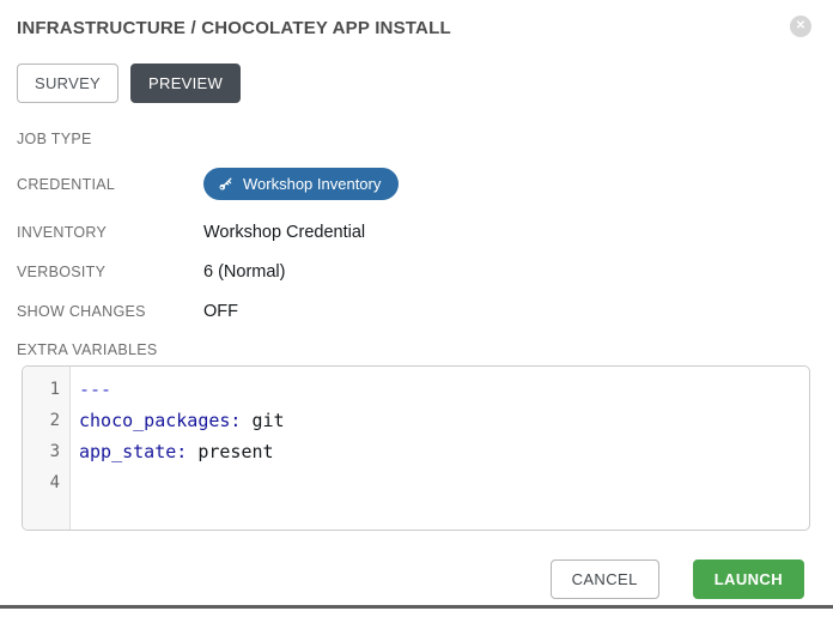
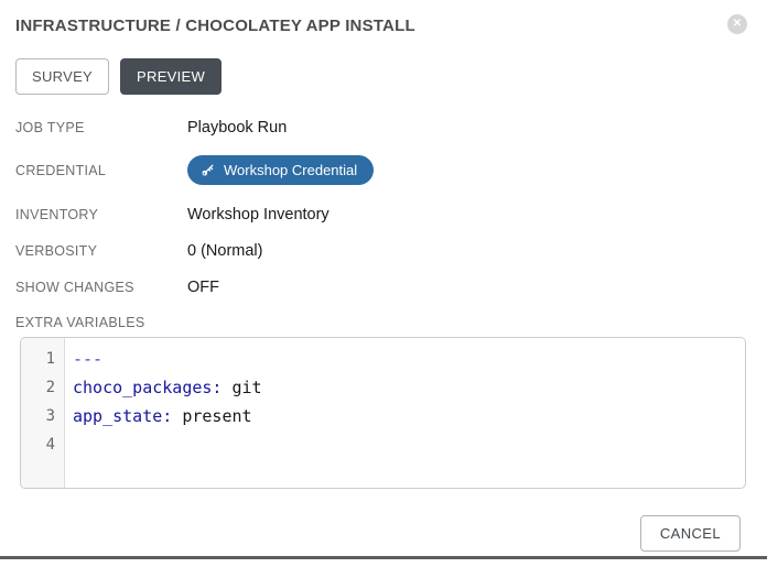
  INFRASTRUCTURE / CHOCOLATEY APP INSTALL
  ✕
  SURVEY
  PREVIEW
  JOB TYPE
+ Playbook Run
  CREDENTIAL
- Workshop Inventory
+ Workshop Credential
  INVENTORY
- Workshop Credential
+ Workshop Inventory
  VERBOSITY
- 6 (Normal)
+ 0 (Normal)
  SHOW CHANGES
  OFF
  EXTRA VARIABLES
  1
  2
  3
  4
  ---
  choco_packages: git
  app_state: present
  CANCEL
- LAUNCH
